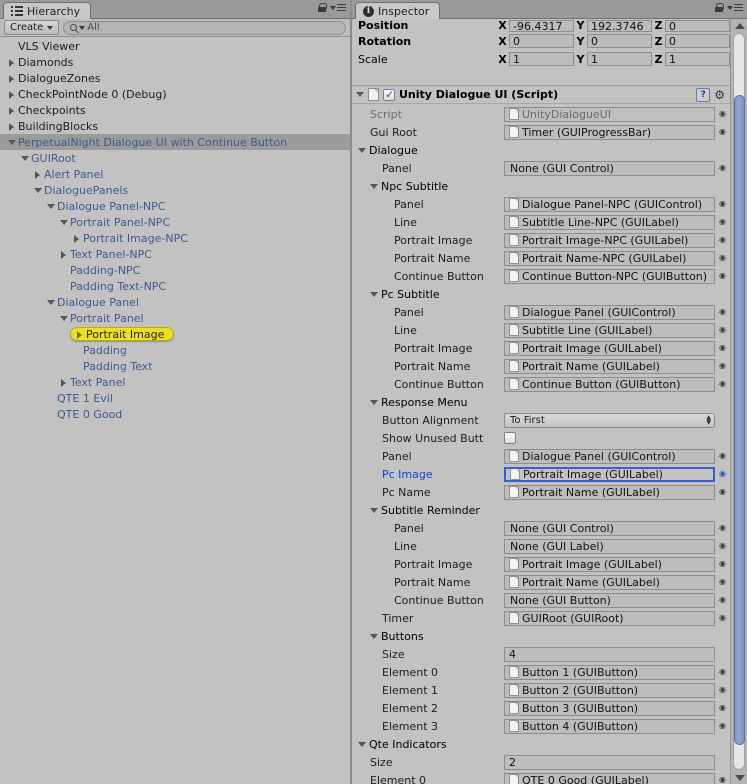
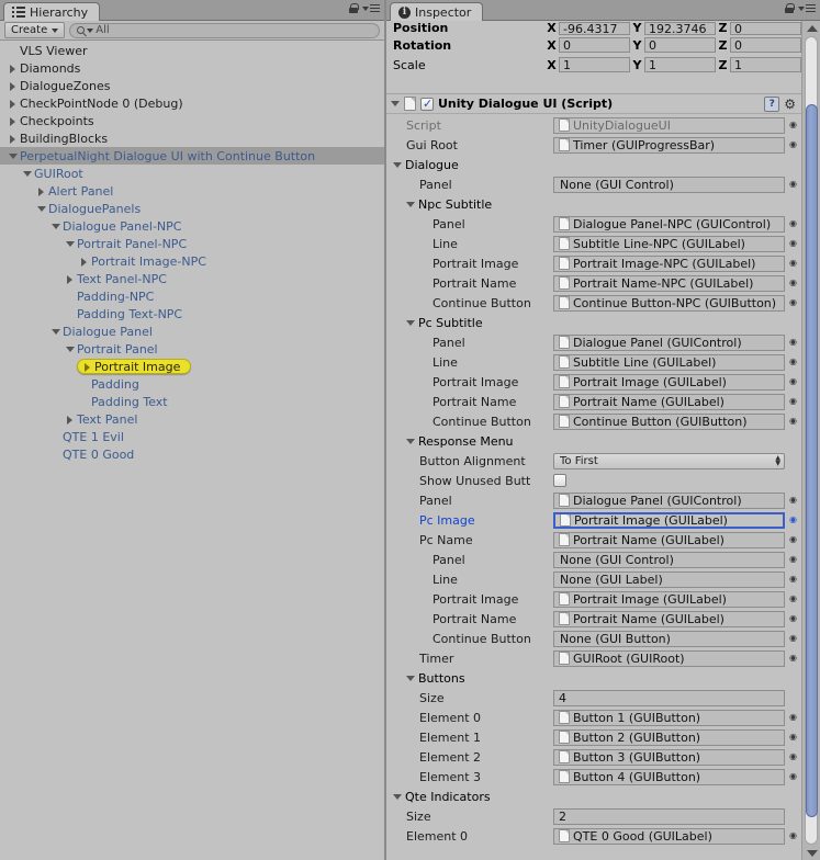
  Hierarchy
  Create
  All
  VLS Viewer
  Diamonds
  DialogueZones
  CheckPointNode 0 (Debug)
  Checkpoints
  BuildingBlocks
  PerpetualNight Dialogue UI with Continue Button
  GUIRoot
  Alert Panel
  DialoguePanels
  Dialogue Panel-NPC
  Portrait Panel-NPC
  Portrait Image-NPC
  Text Panel-NPC
  Padding-NPC
  Padding Text-NPC
  Dialogue Panel
  Portrait Panel
  Portrait Image
  Padding
  Padding Text
  Text Panel
  QTE 1 Evil
  QTE 0 Good
  i
  Inspector
  Position
  X
  -96.4317
  Y
  192.3746
  Z
  0
  Rotation
  X
  0
  Y
  0
  Z
  0
  Scale
  X
  1
  Y
  1
  Z
  1
  Unity Dialogue UI (Script)
  ?
  ⚙
  Script
  UnityDialogueUI
  ◉
  Gui Root
  Timer (GUIProgressBar)
  ◉
  Dialogue
  Panel
  None (GUI Control)
  ◉
  Npc Subtitle
  Panel
  Dialogue Panel-NPC (GUIControl)
  ◉
  Line
  Subtitle Line-NPC (GUILabel)
  ◉
  Portrait Image
  Portrait Image-NPC (GUILabel)
  ◉
  Portrait Name
  Portrait Name-NPC (GUILabel)
  ◉
  Continue Button
  Continue Button-NPC (GUIButton)
  ◉
  Pc Subtitle
  Panel
  Dialogue Panel (GUIControl)
  ◉
  Line
  Subtitle Line (GUILabel)
  ◉
  Portrait Image
  Portrait Image (GUILabel)
  ◉
  Portrait Name
  Portrait Name (GUILabel)
  ◉
  Continue Button
  Continue Button (GUIButton)
  ◉
  Response Menu
  Button Alignment
  To First
  Show Unused Butt
  Panel
  Dialogue Panel (GUIControl)
  ◉
  Pc Image
  Portrait Image (GUILabel)
  ◉
  Pc Name
  Portrait Name (GUILabel)
  ◉
- Subtitle Reminder
  Panel
  None (GUI Control)
  ◉
  Line
  None (GUI Label)
  ◉
  Portrait Image
  Portrait Image (GUILabel)
  ◉
  Portrait Name
  Portrait Name (GUILabel)
  ◉
  Continue Button
  None (GUI Button)
  ◉
  Timer
  GUIRoot (GUIRoot)
  ◉
  Buttons
  Size
  4
  Element 0
  Button 1 (GUIButton)
  ◉
  Element 1
  Button 2 (GUIButton)
  ◉
  Element 2
  Button 3 (GUIButton)
  ◉
  Element 3
  Button 4 (GUIButton)
  ◉
  Qte Indicators
  Size
  2
  Element 0
  QTE 0 Good (GUILabel)
  ◉
